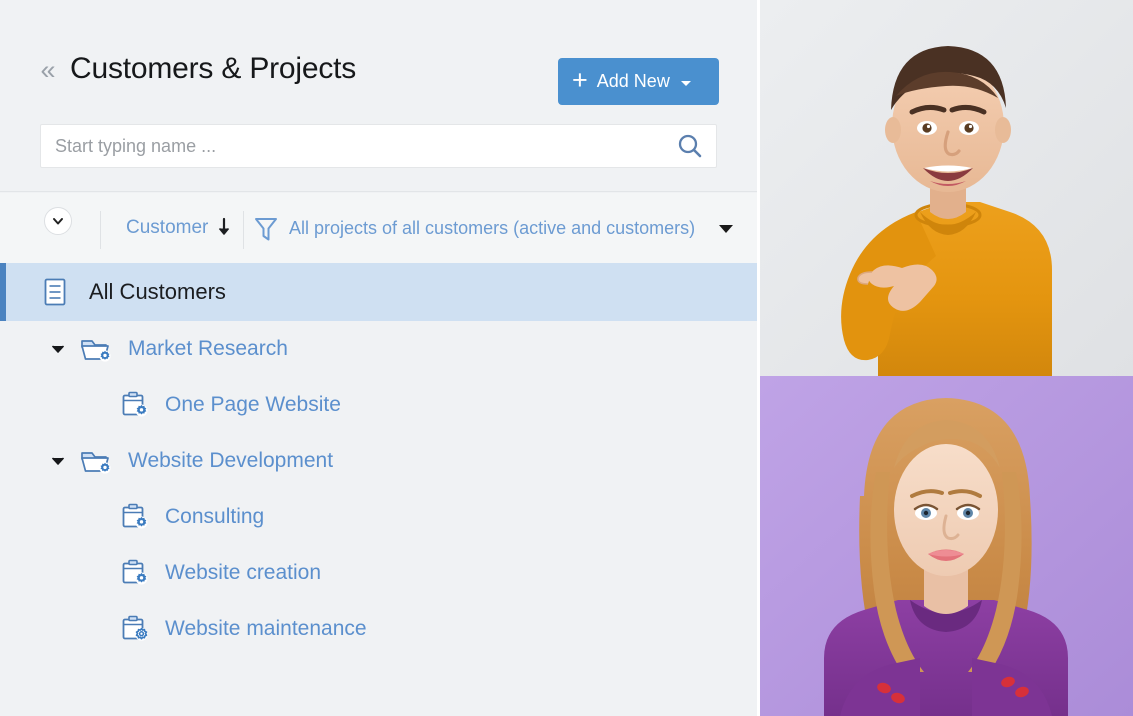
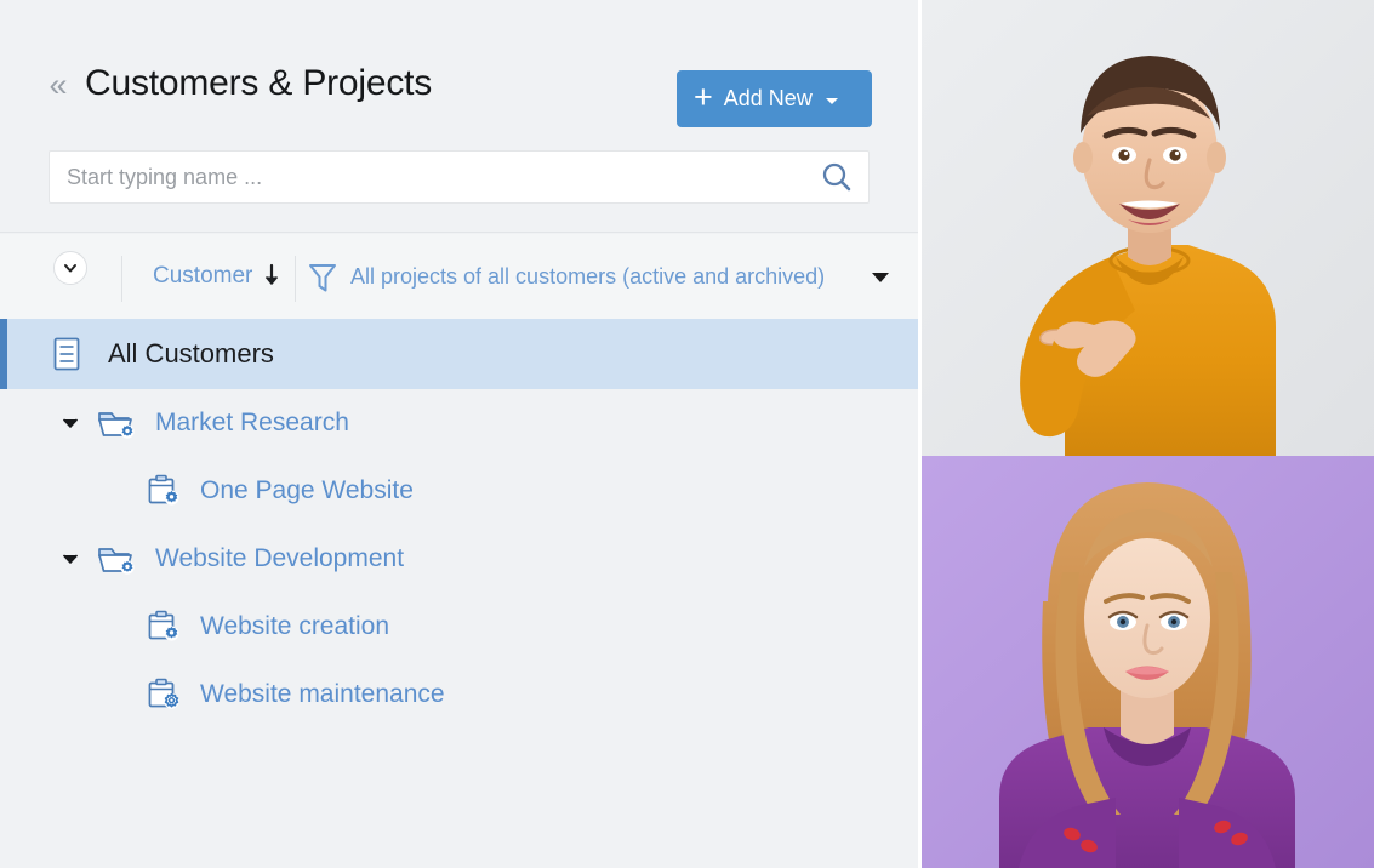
  «
  Customers & Projects
  +
  Add New
  Start typing name ...
  Customer
- All projects of all customers (active and customers)
+ All projects of all customers (active and archived)
  All Customers
  Market Research
  One Page Website
  Website Development
- Consulting
  Website creation
  Website maintenance
